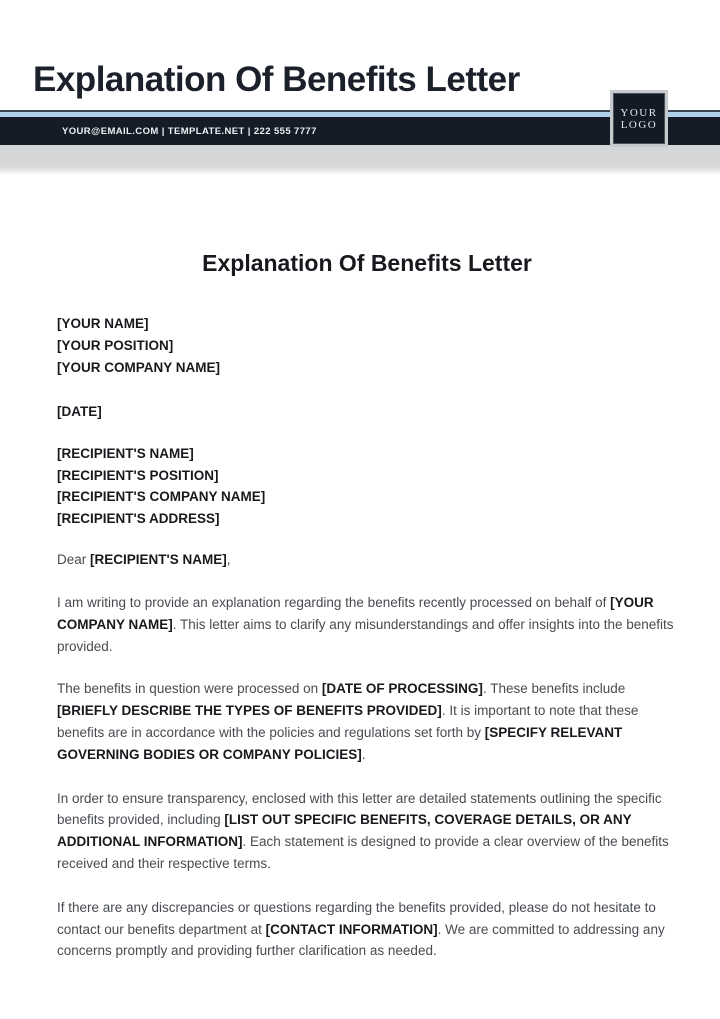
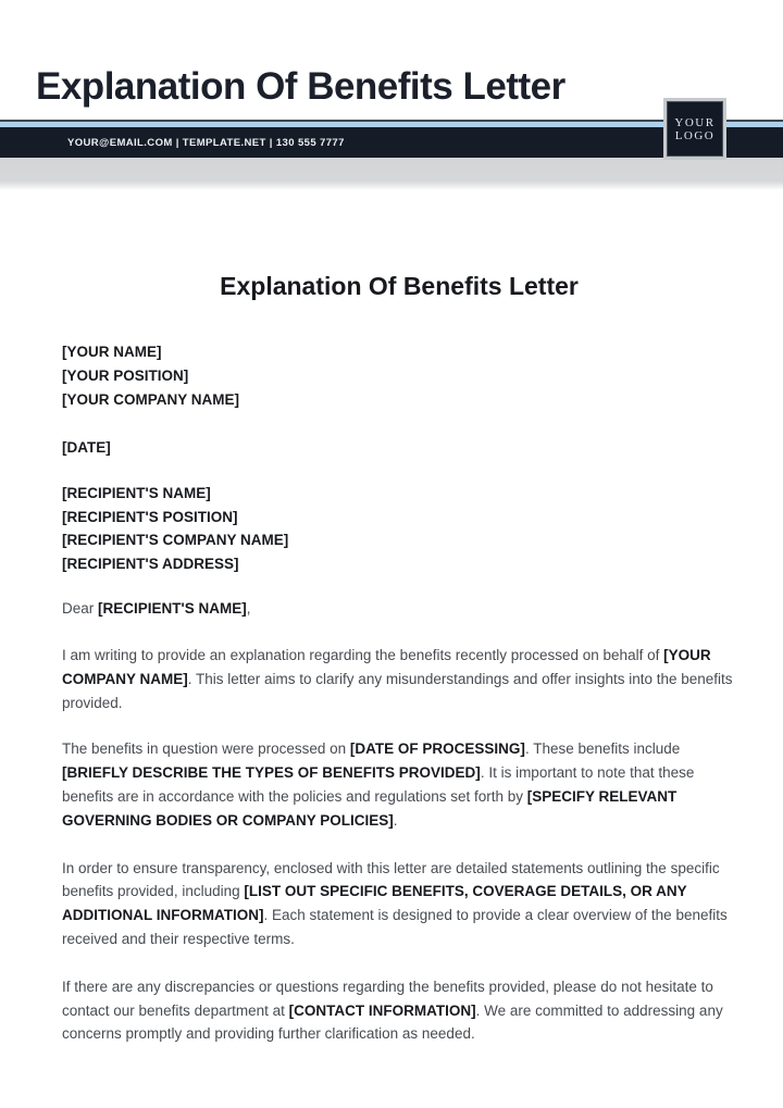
  Explanation Of Benefits Letter
- YOUR@EMAIL.COM | TEMPLATE.NET | 222 555 7777
+ YOUR@EMAIL.COM | TEMPLATE.NET | 130 555 7777
  YOUR
  LOGO
  Explanation Of Benefits Letter
  [YOUR NAME]
  [YOUR POSITION]
  [YOUR COMPANY NAME]
  [DATE]
  [RECIPIENT'S NAME]
  [RECIPIENT'S POSITION]
  [RECIPIENT'S COMPANY NAME]
  [RECIPIENT'S ADDRESS]
  Dear [RECIPIENT'S NAME],
  I am writing to provide an explanation regarding the benefits recently processed on behalf of [YOUR COMPANY NAME]. This letter aims to clarify any misunderstandings and offer insights into the benefits provided.
  The benefits in question were processed on [DATE OF PROCESSING]. These benefits include [BRIEFLY DESCRIBE THE TYPES OF BENEFITS PROVIDED]. It is important to note that these benefits are in accordance with the policies and regulations set forth by [SPECIFY RELEVANT GOVERNING BODIES OR COMPANY POLICIES].
  In order to ensure transparency, enclosed with this letter are detailed statements outlining the specific benefits provided, including [LIST OUT SPECIFIC BENEFITS, COVERAGE DETAILS, OR ANY ADDITIONAL INFORMATION]. Each statement is designed to provide a clear overview of the benefits received and their respective terms.
  If there are any discrepancies or questions regarding the benefits provided, please do not hesitate to contact our benefits department at [CONTACT INFORMATION]. We are committed to addressing any concerns promptly and providing further clarification as needed.
